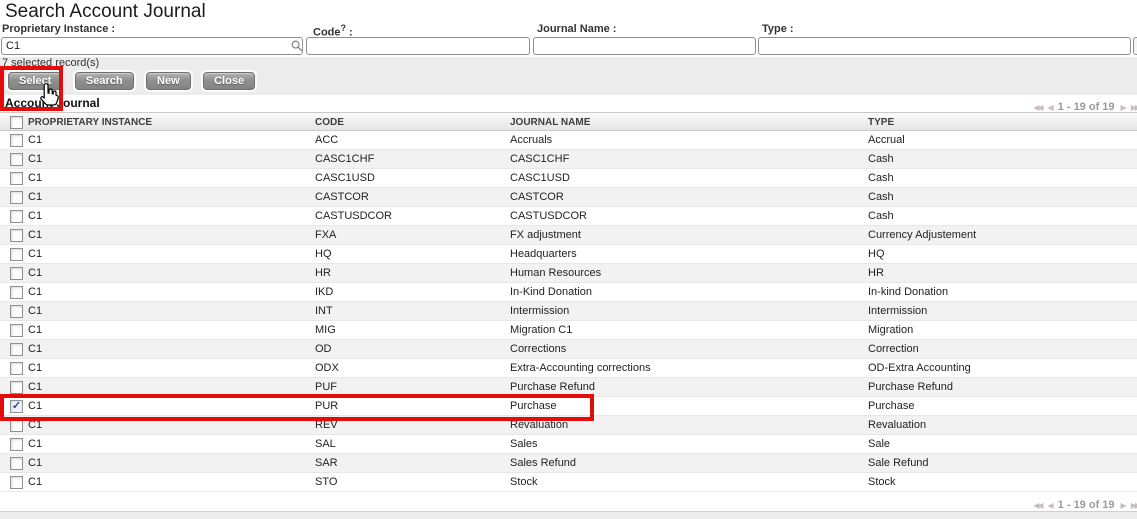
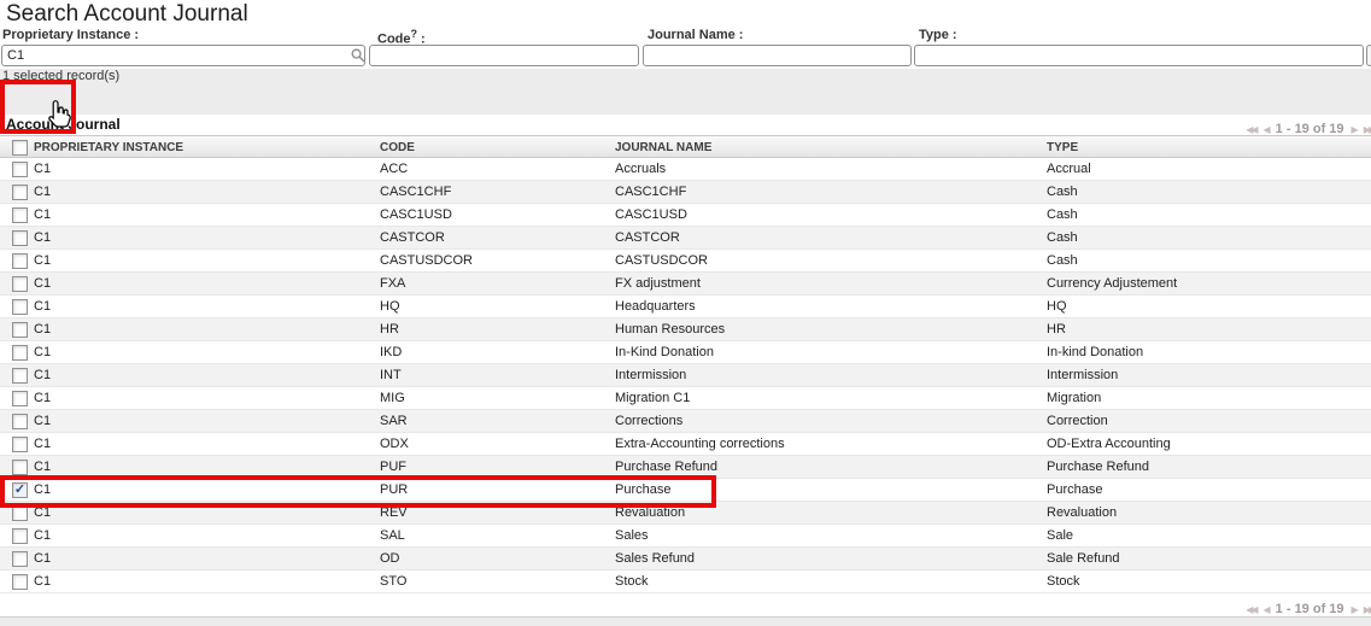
  Search Account Journal
  Proprietary Instance :
  Code? :
  Journal Name :
  Type :
  C1
- 7 selected record(s)
+ 1 selected record(s)
- Select Search New Close
  Accou Journal
  ◀◀ ◀ 1 - 19 of 19 ▶ ▶
  PROPRIETARY INSTANCE
  CODE
  JOURNAL NAME
  TYPE
  C1
  ACC
  Accruals
  Accrual
  C1
  CASC1CHF
  CASC1CHF
  Cash
  C1
  CASC1USD
  CASC1USD
  Cash
  C1
  CASTCOR
  CASTCOR
  Cash
  C1
  CASTUSDCOR
  CASTUSDCOR
  Cash
  C1
  FXA
  FX adjustment
  Currency Adjustement
  C1
  HQ
  Headquarters
  HQ
  C1
  HR
  Human Resources
  HR
  C1
  IKD
  In-Kind Donation
  In-kind Donation
  C1
  INT
  Intermission
  Intermission
  C1
  MIG
  Migration C1
  Migration
  C1
- OD
+ SAR
  Corrections
  Correction
  C1
  ODX
  Extra-Accounting corrections
  OD-Extra Accounting
  C1
  PUF
  Purchase Refund
  Purchase Refund
  ✓
  C1
  PUR
  Purchase
  Purchase
  C1
  REV
  Revaluation
  Revaluation
  C1
  SAL
  Sales
  Sale
  C1
- SAR
+ OD
  Sales Refund
  Sale Refund
  C1
  STO
  Stock
  Stock
  ◀◀ ◀ 1 - 19 of 19 ▶ ▶
